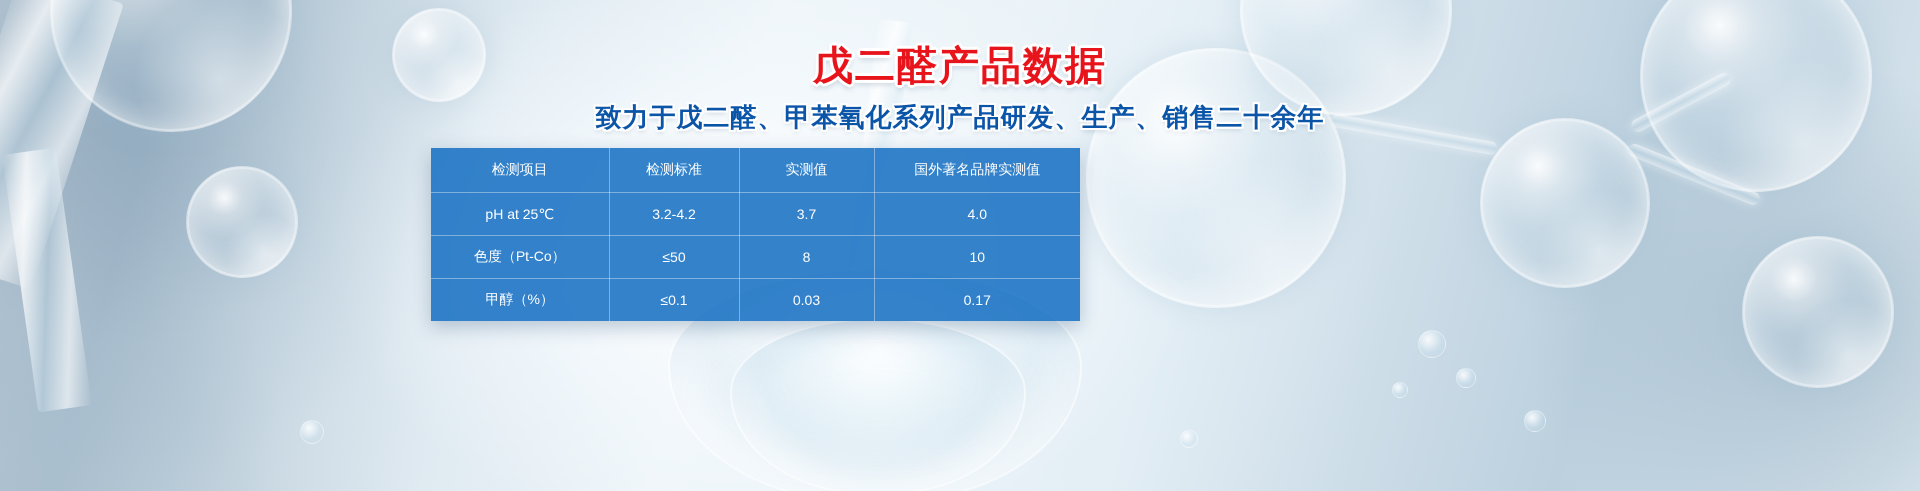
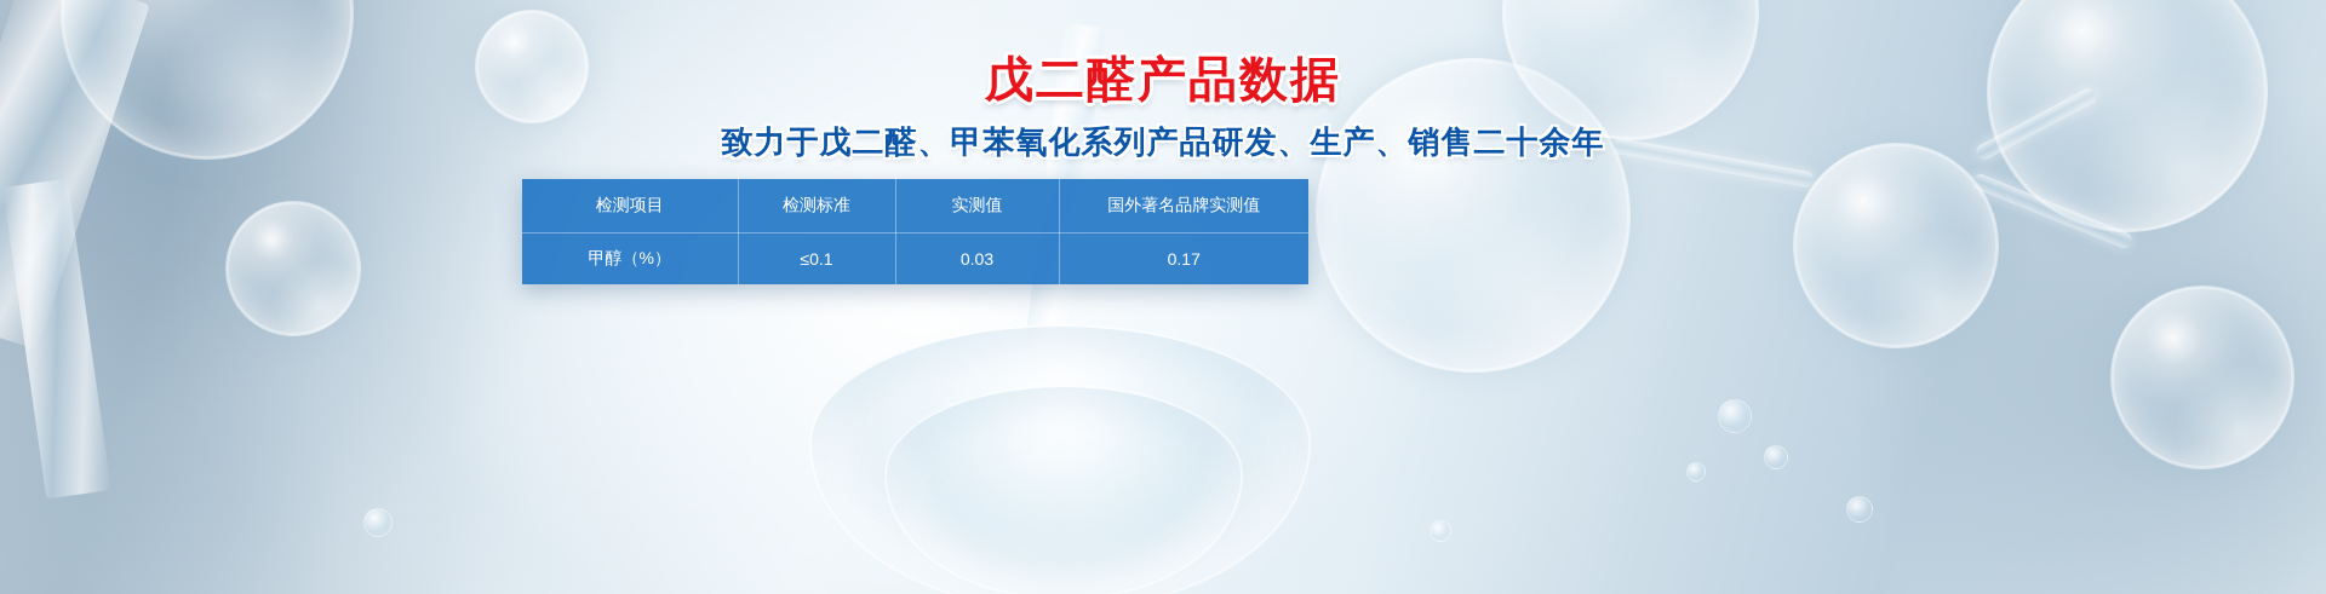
  戊二醛产品数据
  致力于戊二醛、甲苯氧化系列产品研发、生产、销售二十余年
  检测项目	检测标准	实测值	国外著名品牌实测值
- pH at 25℃	3.2-4.2	3.7	4.0
- 色度（Pt-Co）	≤50	8	10
  甲醇（%）	≤0.1	0.03	0.17
